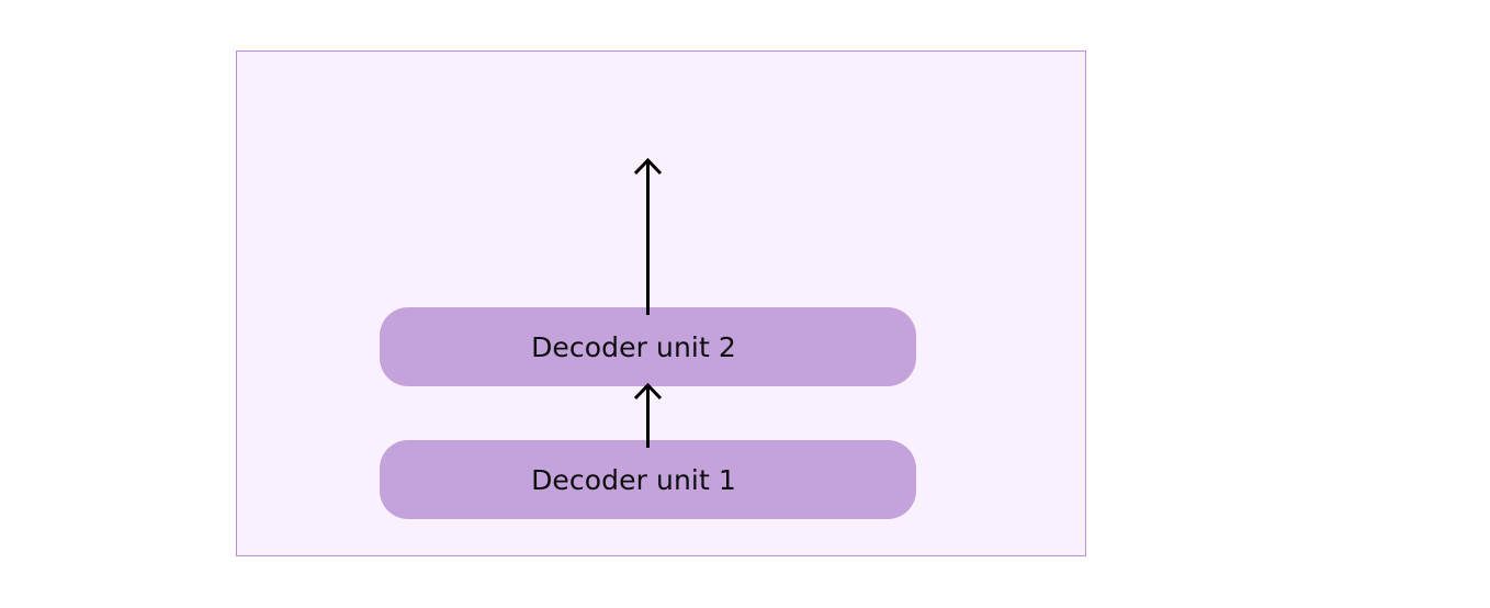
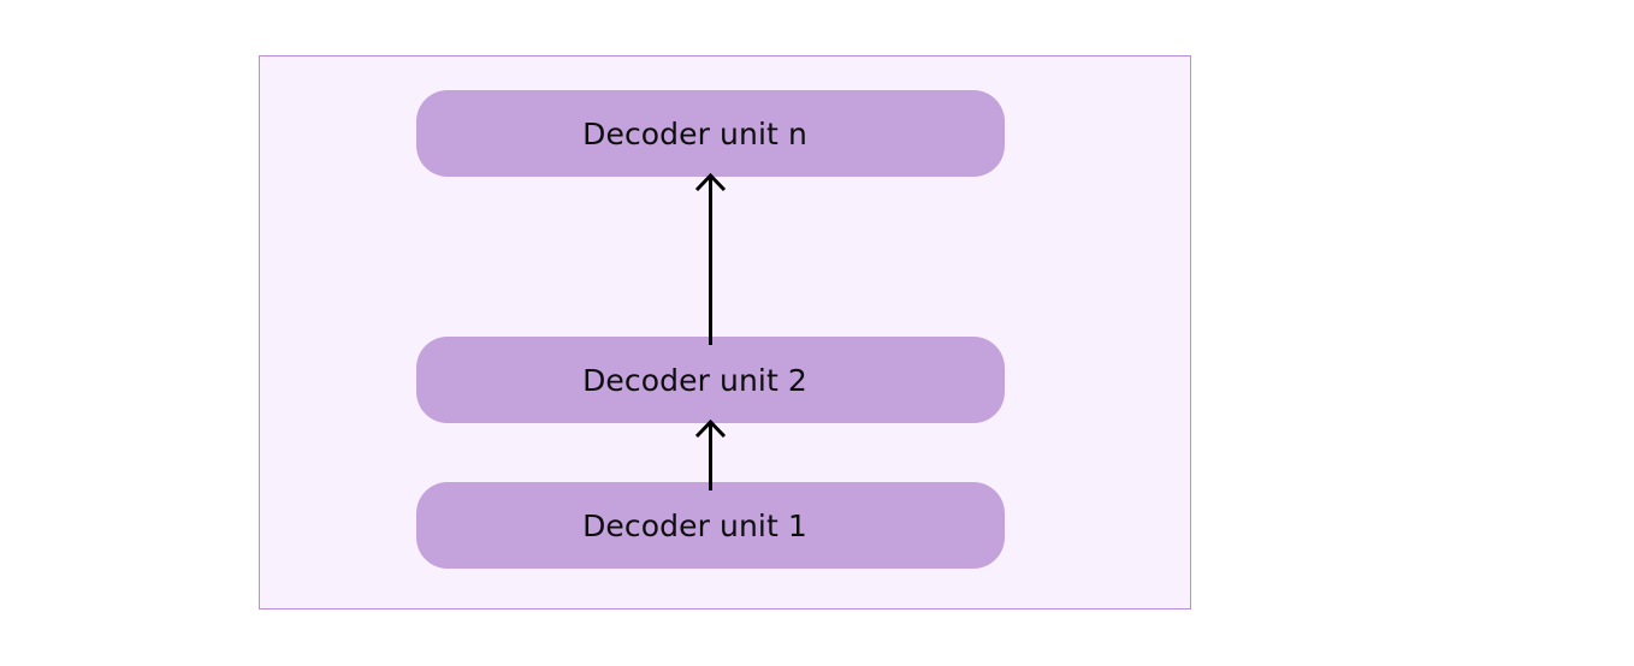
+ Decoder unit n
  Decoder unit 2
  Decoder unit 1
